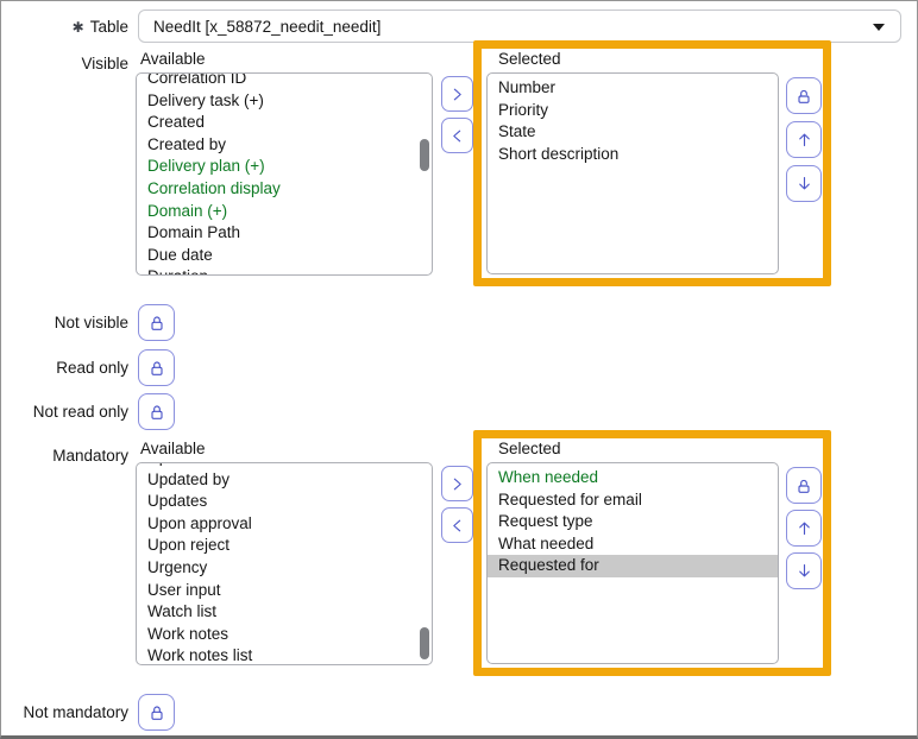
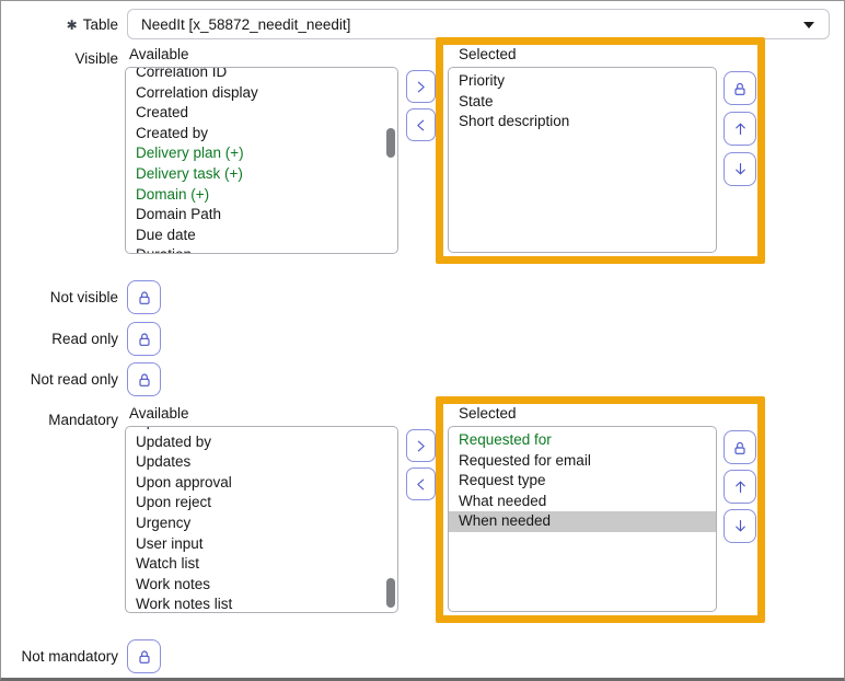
  ✱ Table
  NeedIt [x_58872_needit_needit]
  Visible
  Available
  Selected
  Correlation ID
- Delivery task (+)
+ Correlation display
  Created
  Created by
  Delivery plan (+)
- Correlation display
+ Delivery task (+)
  Domain (+)
  Domain Path
  Due date
- Number
  Priority
  State
  Short description
  Not visible
  Read only
  Not read only
  Mandatory
  Available
  Selected
  Updated by
  Updates
  Upon approval
  Upon reject
  Urgency
  User input
  Watch list
  Work notes
  Work notes list
- When needed
+ Requested for
  Requested for email
  Request type
  What needed
- Requested for
+ When needed
  Not mandatory
